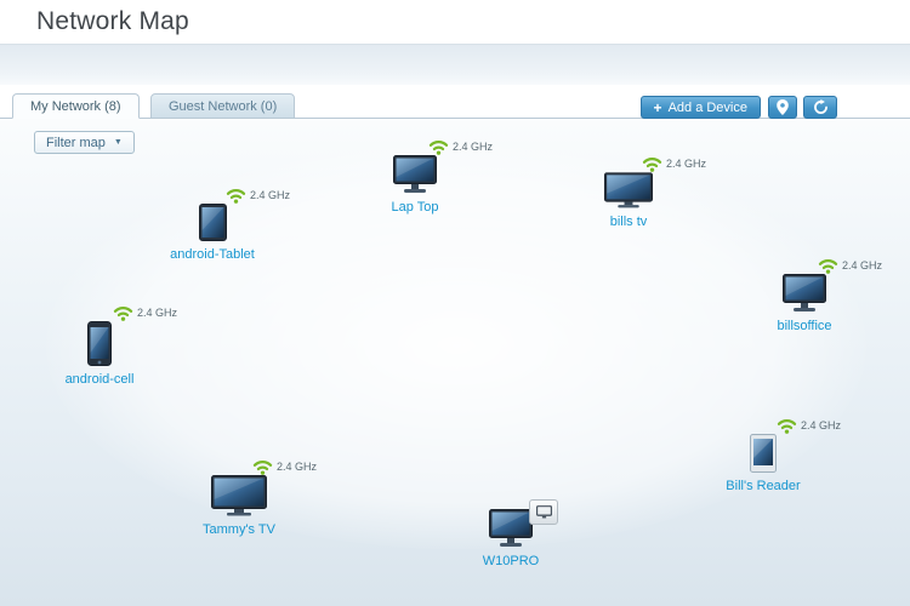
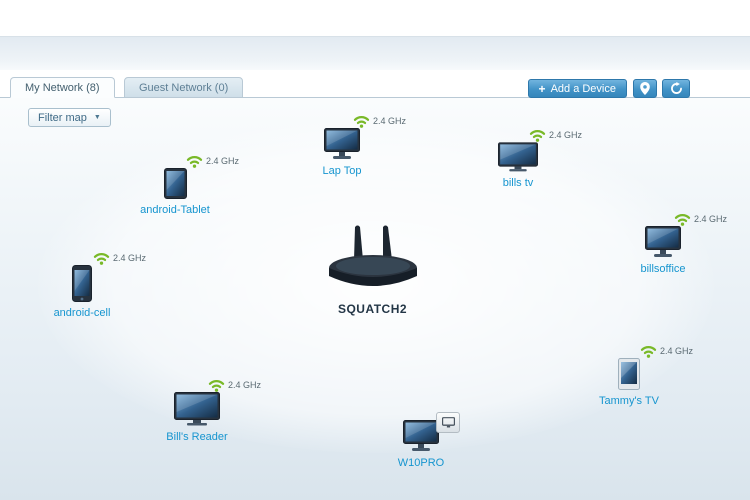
- Network Map
  My Network (8)
  Guest Network (0)
  +
  Add a Device
  Filter map
  2.4 GHz
  Lap Top
  2.4 GHz
  bills tv
  2.4 GHz
  billsoffice
  2.4 GHz
- Bill's Reader
+ Tammy's TV
  W10PRO
  2.4 GHz
- Tammy's TV
+ Bill's Reader
  2.4 GHz
  android-cell
  2.4 GHz
  android-Tablet
+ SQUATCH2
